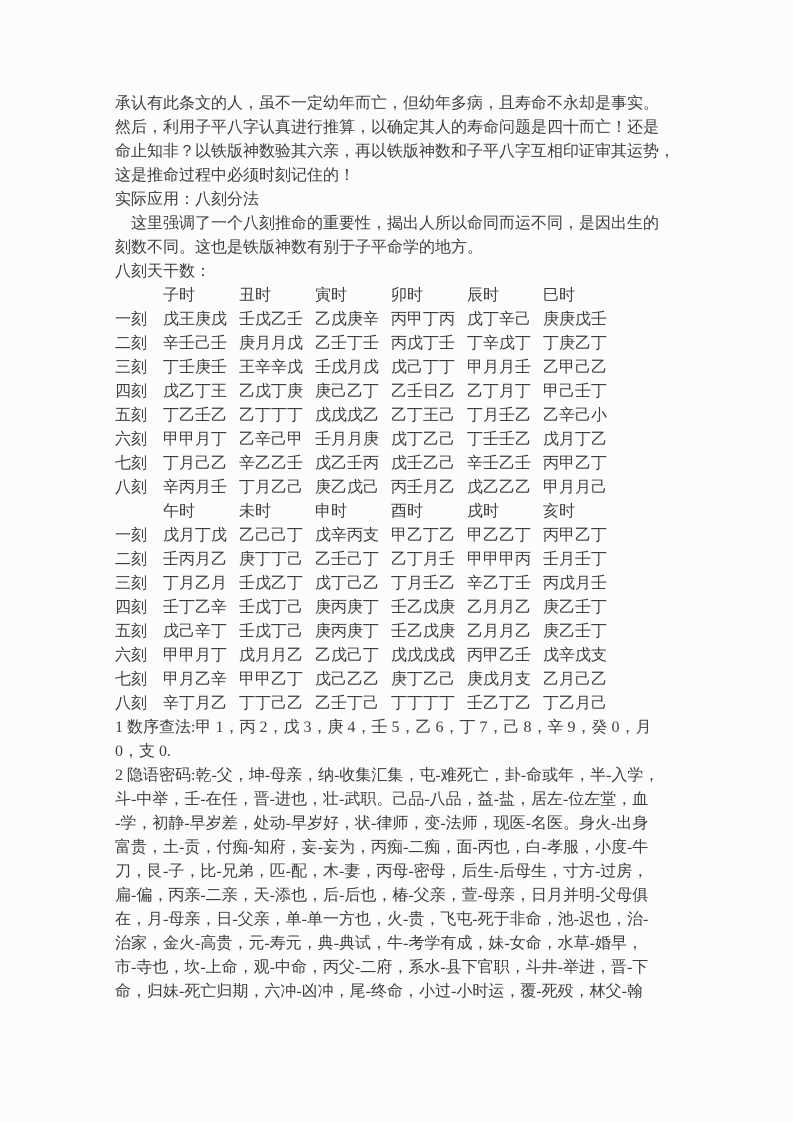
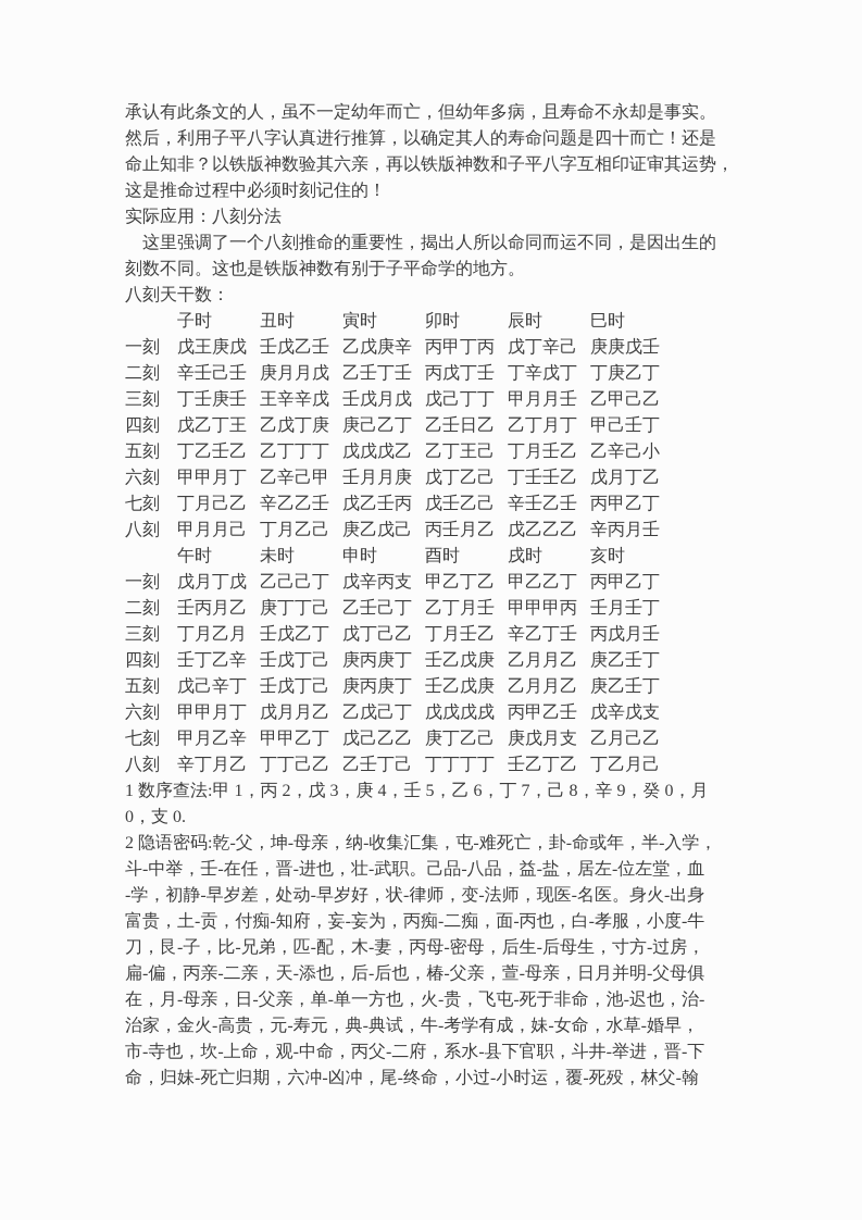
  承认有此条文的人，虽不一定幼年而亡，但幼年多病，且寿命不永却是事实。
  然后，利用子平八字认真进行推算，以确定其人的寿命问题是四十而亡！还是
  命止知非？以铁版神数验其六亲，再以铁版神数和子平八字互相印证审其运势，
  这是推命过程中必须时刻记住的！
  实际应用：八刻分法
  这里强调了一个八刻推命的重要性，揭出人所以命同而运不同，是因出生的
  刻数不同。这也是铁版神数有别于子平命学的地方。
  八刻天干数：
  子时
  丑时
  寅时
  卯时
  辰时
  巳时
  一刻
  戊王庚戊
  壬戊乙壬
  乙戊庚辛
  丙甲丁丙
  戊丁辛己
  庚庚戊壬
  二刻
  辛壬己壬
  庚月月戊
  乙壬丁壬
  丙戊丁壬
  丁辛戊丁
  丁庚乙丁
  三刻
  丁壬庚壬
  王辛辛戊
  壬戊月戊
  戊己丁丁
  甲月月壬
  乙甲己乙
  四刻
  戊乙丁王
  乙戊丁庚
  庚己乙丁
  乙壬日乙
  乙丁月丁
  甲己壬丁
  五刻
  丁乙壬乙
  乙丁丁丁
  戊戊戊乙
  乙丁王己
  丁月壬乙
  乙辛己小
  六刻
  甲甲月丁
  乙辛己甲
  壬月月庚
  戊丁乙己
  丁壬壬乙
  戊月丁乙
  七刻
  丁月己乙
  辛乙乙壬
  戊乙壬丙
  戊壬乙己
  辛壬乙壬
  丙甲乙丁
  八刻
- 辛丙月壬
+ 甲月月己
  丁月乙己
  庚乙戊己
  丙壬月乙
  戊乙乙乙
- 甲月月己
+ 辛丙月壬
  午时
  未时
  申时
  酉时
  戌时
  亥时
  一刻
  戊月丁戊
  乙己己丁
  戊辛丙支
  甲乙丁乙
  甲乙乙丁
  丙甲乙丁
  二刻
  壬丙月乙
  庚丁丁己
  乙壬己丁
  乙丁月壬
  甲甲甲丙
  壬月壬丁
  三刻
  丁月乙月
  壬戊乙丁
  戊丁己乙
  丁月壬乙
  辛乙丁壬
  丙戊月壬
  四刻
  壬丁乙辛
  壬戊丁己
  庚丙庚丁
  壬乙戊庚
  乙月月乙
  庚乙壬丁
  五刻
  戊己辛丁
  壬戊丁己
  庚丙庚丁
  壬乙戊庚
  乙月月乙
  庚乙壬丁
  六刻
  甲甲月丁
  戊月月乙
  乙戊己丁
  戊戊戊戌
  丙甲乙壬
  戊辛戊支
  七刻
  甲月乙辛
  甲甲乙丁
  戊己乙乙
  庚丁乙己
  庚戊月支
  乙月己乙
  八刻
  辛丁月乙
  丁丁己乙
  乙壬丁己
  丁丁丁丁
  壬乙丁乙
  丁乙月己
  1 数序查法:甲 1，丙 2，戊 3，庚 4，壬 5，乙 6，丁 7，己 8，辛 9，癸 0，月
  0，支 0.
  2 隐语密码:乾-父，坤-母亲，纳-收集汇集，屯-难死亡，卦-命或年，半-入学，
  斗-中举，壬-在任，晋-进也，壮-武职。己品-八品，益-盐，居左-位左堂，血
  -学，初静-早岁差，处动-早岁好，状-律师，变-法师，现医-名医。身火-出身
  富贵，土-贡，付痴-知府，妄-妄为，丙痴-二痴，面-丙也，白-孝服，小度-牛
  刀，艮-子，比-兄弟，匹-配，木-妻，丙母-密母，后生-后母生，寸方-过房，
  扁-偏，丙亲-二亲，天-添也，后-后也，椿-父亲，萱-母亲，日月并明-父母俱
  在，月-母亲，日-父亲，单-单一方也，火-贵，飞屯-死于非命，池-迟也，治-
  治家，金火-高贵，元-寿元，典-典试，牛-考学有成，妹-女命，水草-婚早，
  市-寺也，坎-上命，观-中命，丙父-二府，系水-县下官职，斗井-举进，晋-下
  命，归妹-死亡归期，六冲-凶冲，尾-终命，小过-小时运，覆-死殁，林父-翰
